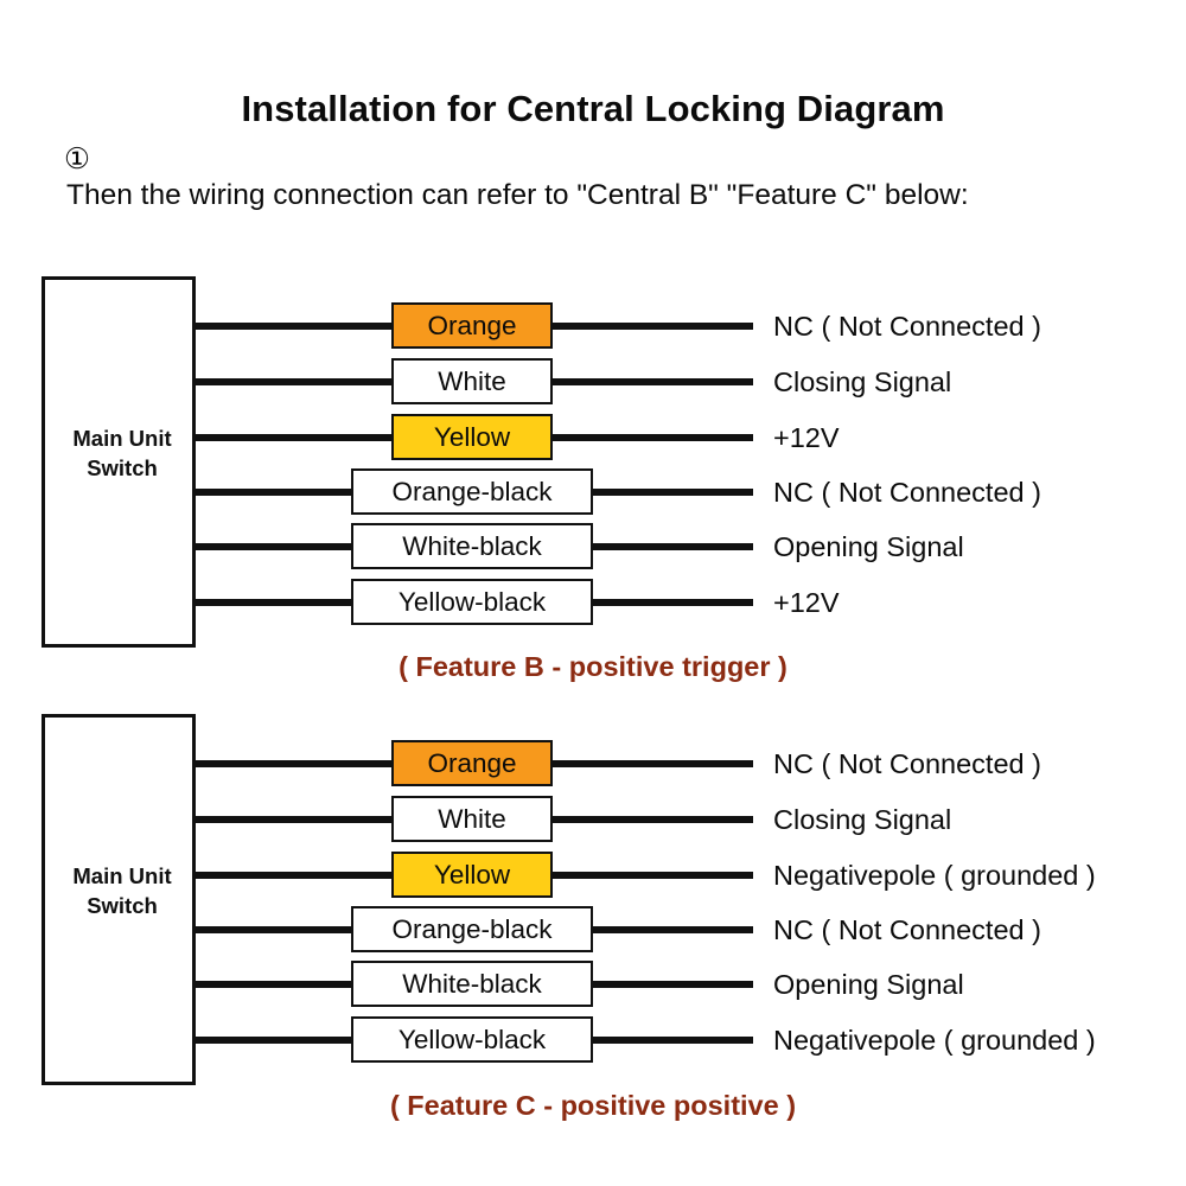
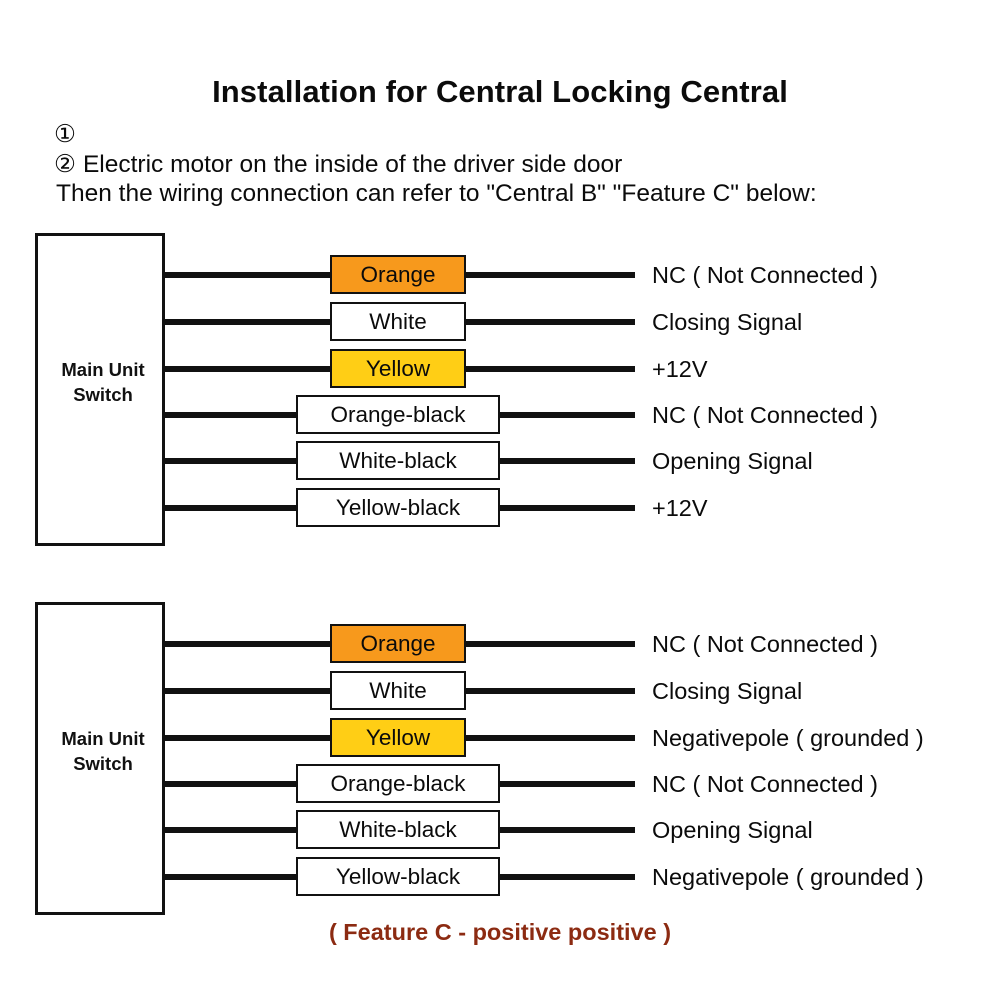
- Installation for Central Locking Diagram
+ Installation for Central Locking Central
  ①
+ ②
+ Electric motor on the inside of the driver side door
  Then the wiring connection can refer to "Central B" "Feature C" below:
  Main Unit
  Switch
  Orange
  NC ( Not Connected )
  White
  Closing Signal
  Yellow
  +12V
  Orange-black
  NC ( Not Connected )
  White-black
  Opening Signal
  Yellow-black
  +12V
- ( Feature B - positive trigger )
  Main Unit
  Switch
  Orange
  NC ( Not Connected )
  White
  Closing Signal
  Yellow
  Negativepole ( grounded )
  Orange-black
  NC ( Not Connected )
  White-black
  Opening Signal
  Yellow-black
  Negativepole ( grounded )
  ( Feature C - positive positive )
